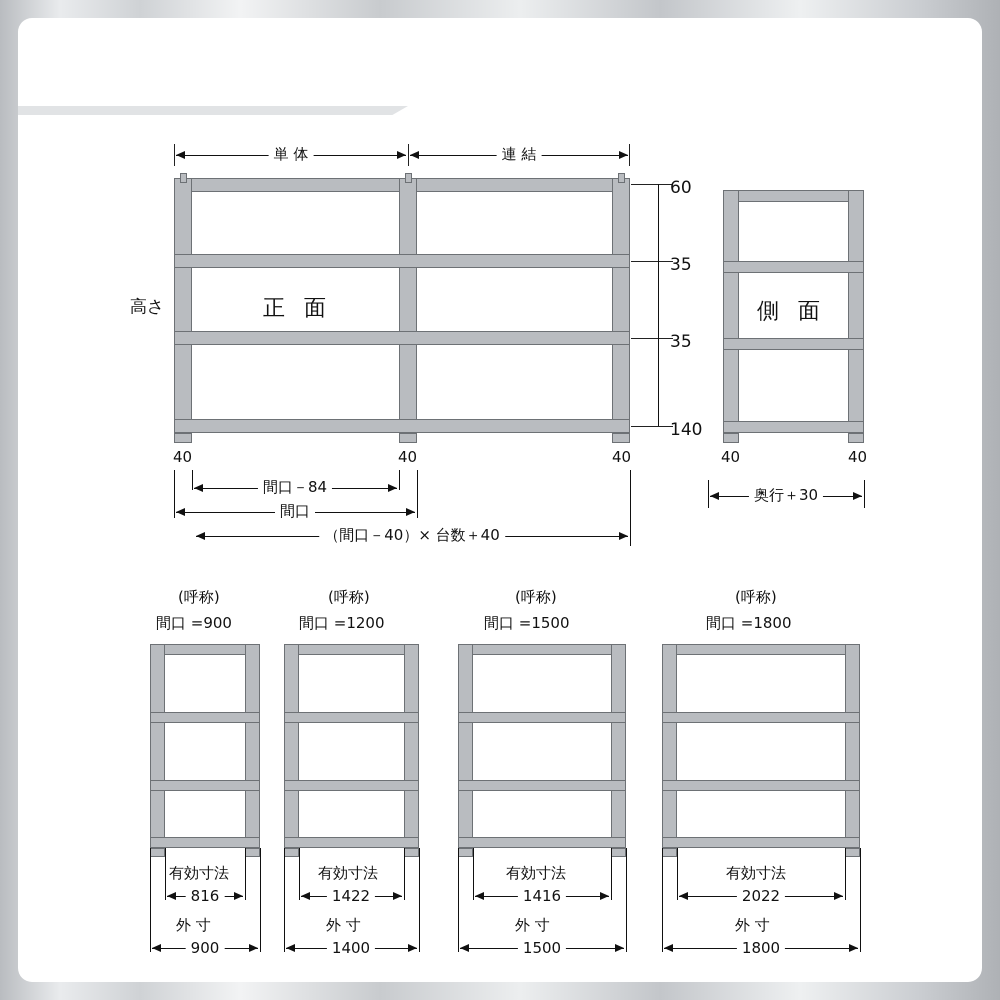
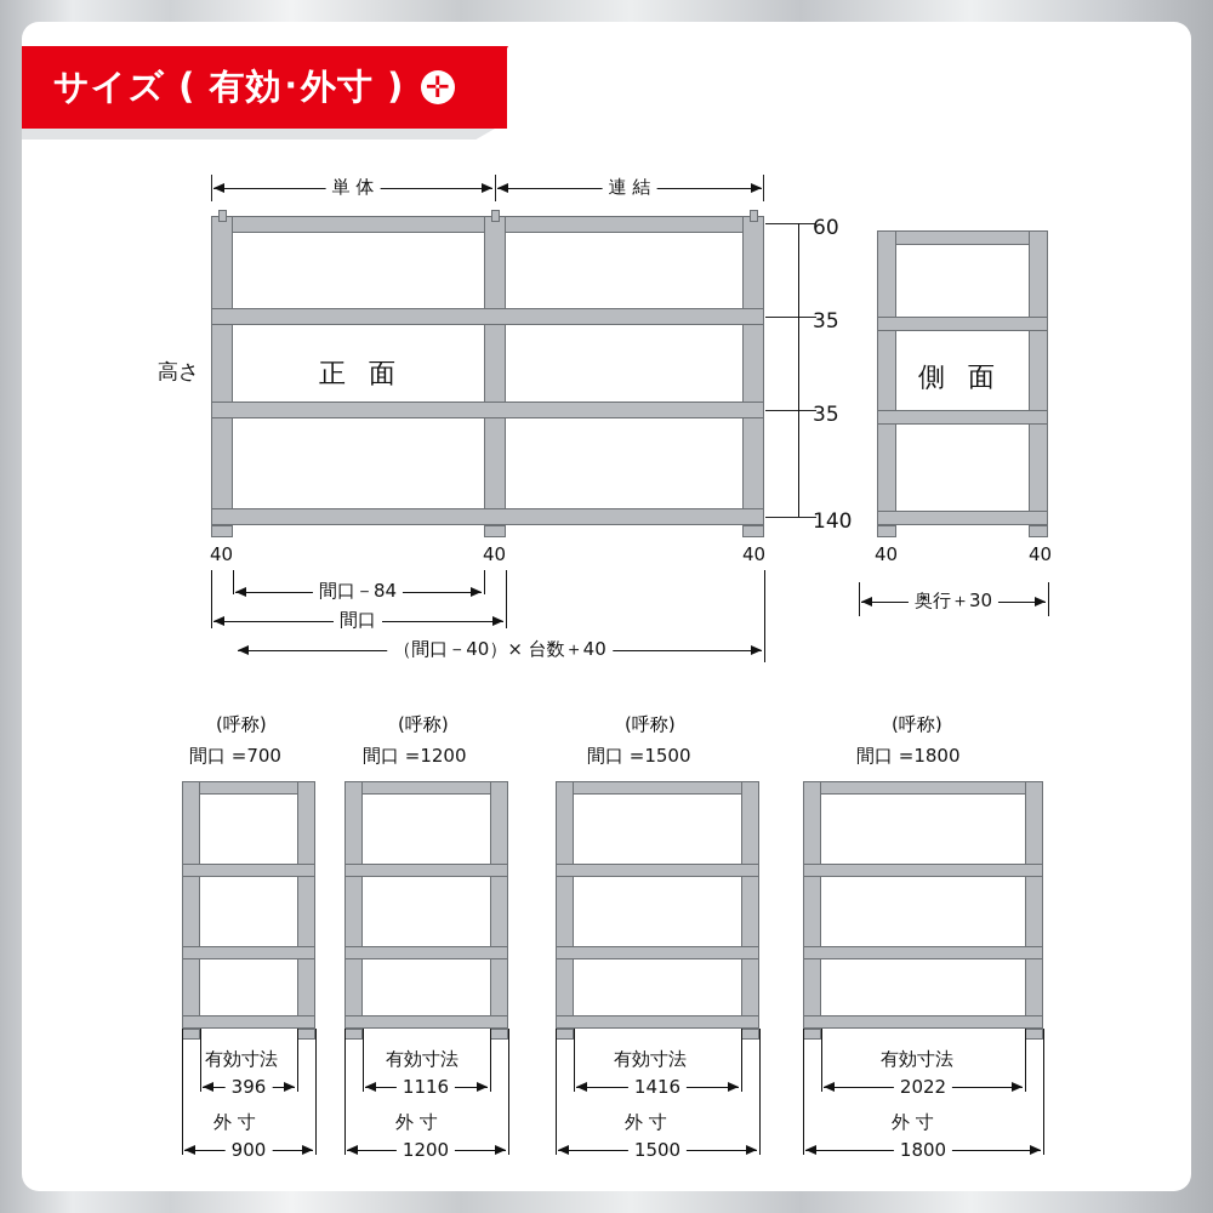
+ サイズ ( 有効･外寸 )
+ ✛
  単 体
  連 結
  正 面
  高さ
  60
  35
  35
  140
  40
  40
  40
  間口－84
  間口
  （間口－40）× 台数＋40
  側 面
  40
  40
  奥行＋30
  (呼称)
- 間口 =900
+ 間口 =700
  有効寸法
- 816
+ 396
  外 寸
  900
  (呼称)
  間口 =1200
  有効寸法
- 1422
+ 1116
  外 寸
- 1400
+ 1200
  (呼称)
  間口 =1500
  有効寸法
  1416
  外 寸
  1500
  (呼称)
  間口 =1800
  有効寸法
  2022
  外 寸
  1800
